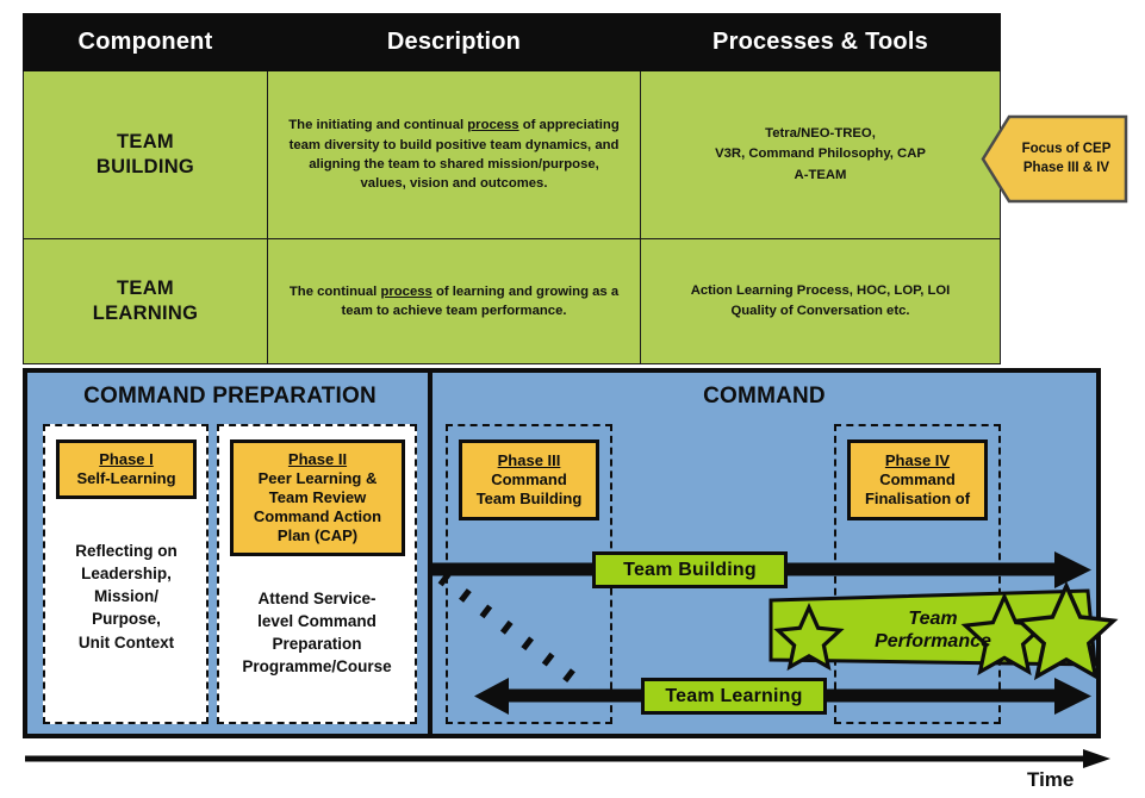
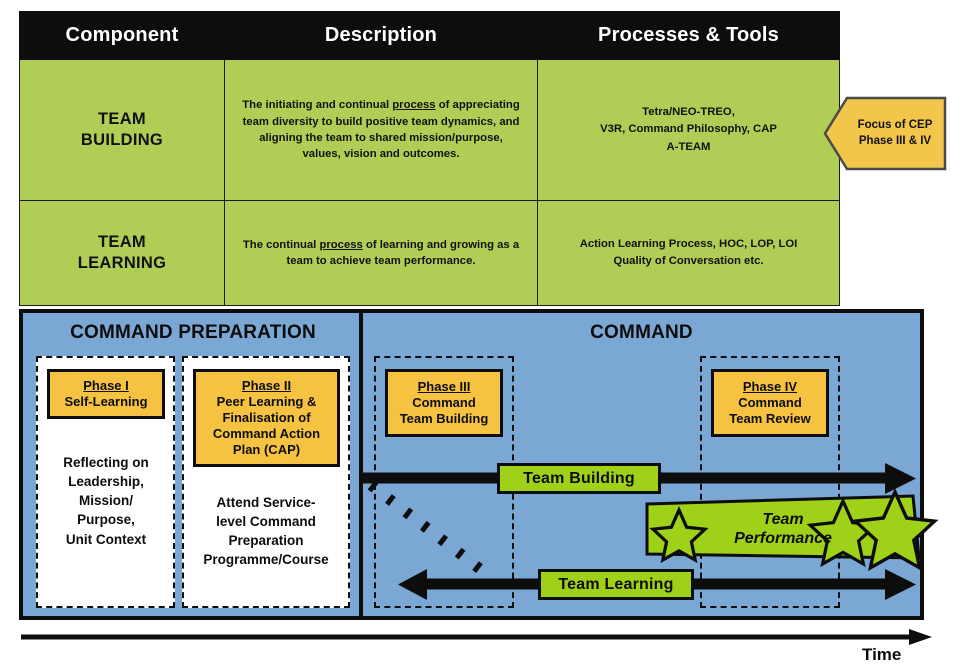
  Component	Description	Processes & Tools
  TEAM BUILDING	The initiating and continual process of appreciating team diversity to build positive team dynamics, and aligning the team to shared mission/purpose, values, vision and outcomes.	Tetra/NEO-TREO, V3R, Command Philosophy, CAP A-TEAM
  TEAM LEARNING	The continual process of learning and growing as a team to achieve team performance.	Action Learning Process, HOC, LOP, LOI Quality of Conversation etc.
  Focus of CEP
  Phase III & IV
  COMMAND PREPARATION
  COMMAND
  Phase I
  Self-Learning
  Reflecting on
  Leadership,
  Mission/
  Purpose,
  Unit Context
  Phase II
  Peer Learning &
- Team Review
+ Finalisation of
  Command Action
  Plan (CAP)
  Attend Service-
  level Command
  Preparation
  Programme/Course
  Phase III
  Command
  Team Building
  Phase IV
  Command
- Finalisation of
+ Team Review
  Team Building
  Team Learning
  Team
  Performance
  Time
